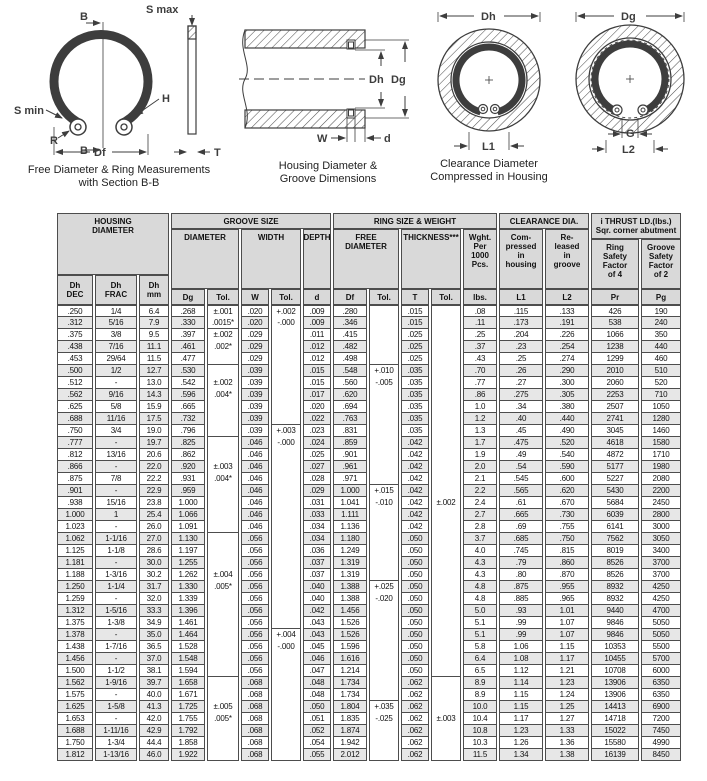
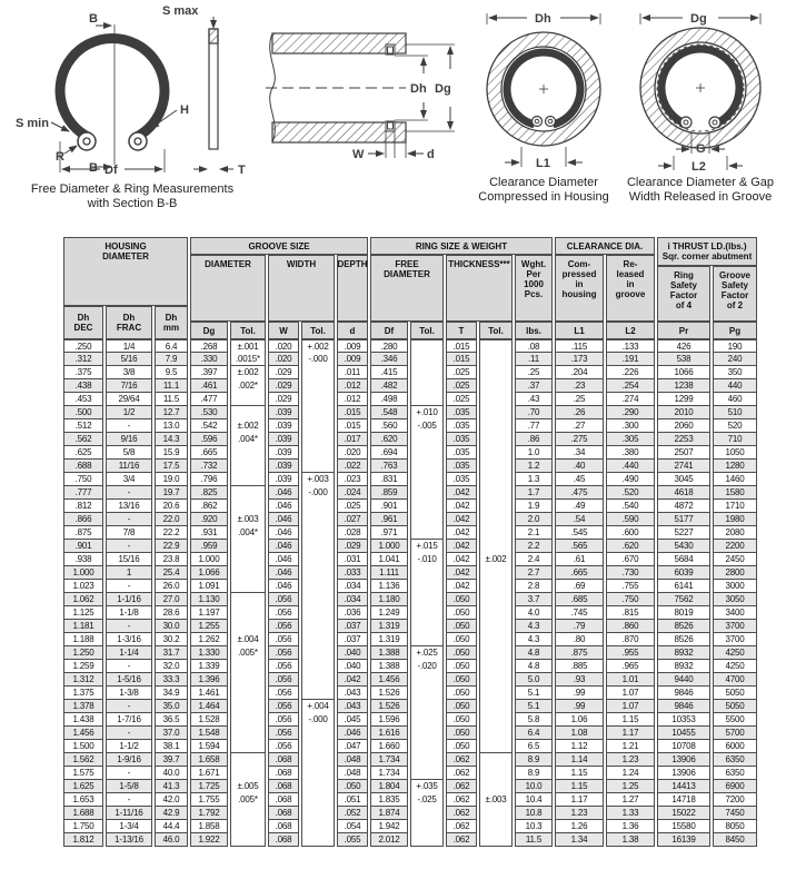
  S max
  B
  B
  H
  S min
  Df
  T
  Free Diameter & Ring Measurements
  with Section B-B
  Dh
  Dg
  W
  d
- Housing Diameter &
- Groove Dimensions
  Dh
  L1
  Clearance Diameter
  Compressed in Housing
  Dg
  G
  L2
+ Clearance Diameter & Gap
+ Width Released in Groove
  HOUSING
  DIAMETER
  Dh
  DEC
  Dh
  FRAC
  Dh
  mm
  GROOVE SIZE
  DIAMETER
  WIDTH
  DEPTH
  Dg
  Tol.
  W
  Tol.
  d
  RING SIZE & WEIGHT
  FREE
  DIAMETER
  THICKNESS***
  Wght.
  Per
  1000
  Pcs.
  Df
  Tol.
  T
  Tol.
  lbs.
  CLEARANCE DIA.
  Com-
  pressed
  in
  housing
  Re-
  leased
  in
  groove
  L1
  L2
  i THRUST LD.(lbs.)
  Sqr. corner abutment
  Ring
  Safety
  Factor
  of 4
  Groove
  Safety
  Factor
  of 2
  Pr
  Pg
  .250
  1/4
  6.4
  .268
  ±.001
  .020
  +.002
  .009
  .280
  .015
  .08
  .115
  .133
  426
  190
  .312
  5/16
  7.9
  .330
  .0015*
  .020
  -.000
  .009
  .346
  .015
  .11
  .173
  .191
  538
  240
  .375
  3/8
  9.5
  .397
  ±.002
  .029
  .011
  .415
  .025
  .25
  .204
  .226
  1066
  350
  .438
  7/16
  11.1
  .461
  .002*
  .029
  .012
  .482
  .025
  .37
  .23
  .254
  1238
  440
  .453
  29/64
  11.5
  .477
  .029
  .012
  .498
  .025
  .43
  .25
  .274
  1299
  460
  .500
  1/2
  12.7
  .530
  .039
  .015
  .548
  +.010
  .035
  .70
  .26
  .290
  2010
  510
  .512
  -
  13.0
  .542
  ±.002
  .039
  .015
  .560
  -.005
  .035
  .77
  .27
  .300
  2060
  520
  .562
  9/16
  14.3
  .596
  .004*
  .039
  .017
  .620
  .035
  .86
  .275
  .305
  2253
  710
  .625
  5/8
  15.9
  .665
  .039
  .020
  .694
  .035
  1.0
  .34
  .380
  2507
  1050
  .688
  11/16
  17.5
  .732
  .039
  .022
  .763
  .035
  1.2
  .40
  .440
  2741
  1280
  .750
  3/4
  19.0
  .796
  .039
  +.003
  .023
  .831
  .035
  1.3
  .45
  .490
  3045
  1460
  .777
  -
  19.7
  .825
  .046
  -.000
  .024
  .859
  .042
  1.7
  .475
  .520
  4618
  1580
  .812
  13/16
  20.6
  .862
  .046
  .025
  .901
  .042
  1.9
  .49
  .540
  4872
  1710
  .866
  -
  22.0
  .920
  ±.003
  .046
  .027
  .961
  .042
  2.0
  .54
  .590
  5177
  1980
  .875
  7/8
  22.2
  .931
  .004*
  .046
  .028
  .971
  .042
  2.1
  .545
  .600
  5227
  2080
  .901
  -
  22.9
  .959
  .046
  .029
  1.000
  +.015
  .042
  2.2
  .565
  .620
  5430
  2200
  .938
  15/16
  23.8
  1.000
  .046
  .031
  1.041
  -.010
  .042
  ±.002
  2.4
  .61
  .670
  5684
  2450
  1.000
  1
  25.4
  1.066
  .046
  .033
  1.111
  .042
  2.7
  .665
  .730
  6039
  2800
  1.023
  -
  26.0
  1.091
  .046
  .034
  1.136
  .042
  2.8
  .69
  .755
  6141
  3000
  1.062
  1-1/16
  27.0
  1.130
  .056
  .034
  1.180
  .050
  3.7
  .685
  .750
  7562
  3050
  1.125
  1-1/8
  28.6
  1.197
  .056
  .036
  1.249
  .050
  4.0
  .745
  .815
  8019
  3400
  1.181
  -
  30.0
  1.255
  .056
  .037
  1.319
  .050
  4.3
  .79
  .860
  8526
  3700
  1.188
  1-3/16
  30.2
  1.262
  ±.004
  .056
  .037
  1.319
  .050
  4.3
  .80
  .870
  8526
  3700
  1.250
  1-1/4
  31.7
  1.330
  .005*
  .056
  .040
  1.388
  +.025
  .050
  4.8
  .875
  .955
  8932
  4250
  1.259
  -
  32.0
  1.339
  .056
  .040
  1.388
  -.020
  .050
  4.8
  .885
  .965
  8932
  4250
  1.312
  1-5/16
  33.3
  1.396
  .056
  .042
  1.456
  .050
  5.0
  .93
  1.01
  9440
  4700
  1.375
  1-3/8
  34.9
  1.461
  .056
  .043
  1.526
  .050
  5.1
  .99
  1.07
  9846
  5050
  1.378
  -
  35.0
  1.464
  .056
  +.004
  .043
  1.526
  .050
  5.1
  .99
  1.07
  9846
  5050
  1.438
  1-7/16
  36.5
  1.528
  .056
  -.000
  .045
  1.596
  .050
  5.8
  1.06
  1.15
  10353
  5500
  1.456
  -
  37.0
  1.548
  .056
  .046
  1.616
  .050
  6.4
  1.08
  1.17
  10455
  5700
  1.500
  1-1/2
  38.1
  1.594
  .056
  .047
- 1.214
+ 1.660
  .050
  6.5
  1.12
  1.21
  10708
  6000
  1.562
  1-9/16
  39.7
  1.658
  .068
  .048
  1.734
  .062
  8.9
  1.14
  1.23
  13906
  6350
  1.575
  -
  40.0
  1.671
  .068
  .048
  1.734
  .062
  8.9
  1.15
  1.24
  13906
  6350
  1.625
  1-5/8
  41.3
  1.725
  ±.005
  .068
  .050
  1.804
  +.035
  .062
  10.0
  1.15
  1.25
  14413
  6900
  1.653
  -
  42.0
  1.755
  .005*
  .068
  .051
  1.835
  -.025
  .062
  ±.003
  10.4
  1.17
  1.27
  14718
  7200
  1.688
  1-11/16
  42.9
  1.792
  .068
  .052
  1.874
  .062
  10.8
  1.23
  1.33
  15022
  7450
  1.750
  1-3/4
  44.4
  1.858
  .068
  .054
  1.942
  .062
  10.3
  1.26
  1.36
  15580
- 4990
+ 8050
  1.812
  1-13/16
  46.0
  1.922
  .068
  .055
  2.012
  .062
  11.5
  1.34
  1.38
  16139
  8450
